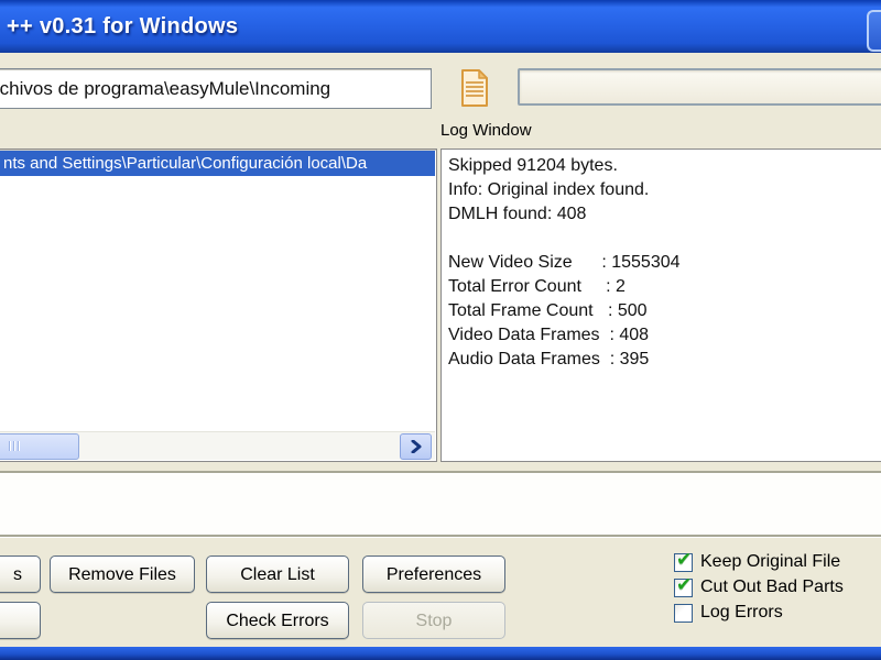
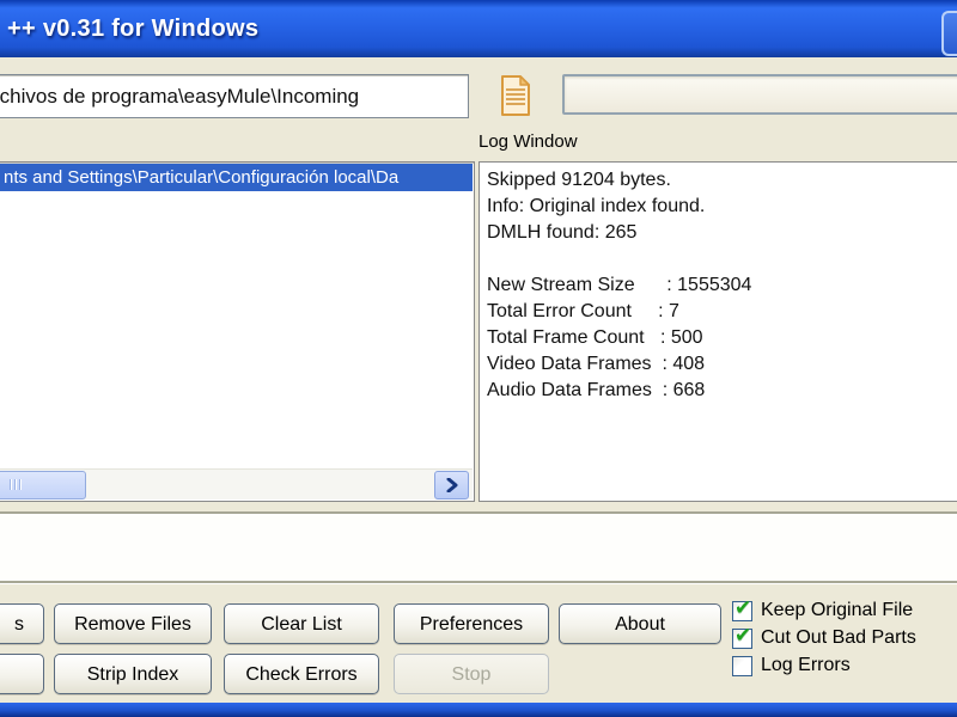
  ++ v0.31 for Windows
  chivos de programa\easyMule\Incoming
  Log Window
  nts and Settings\Particular\Configuración local\Da
  Skipped 91204 bytes.
  Info: Original index found.
- DMLH found: 408
+ DMLH found: 265
- New Video Size : 1555304
+ New Stream Size : 1555304
- Total Error Count : 2
+ Total Error Count : 7
  Total Frame Count : 500
  Video Data Frames : 408
- Audio Data Frames : 395
+ Audio Data Frames : 668
  s
  Remove Files
  Clear List
  Preferences
+ About
+ Strip Index
  Check Errors
  Stop
  ✔
  Keep Original File
  ✔
  Cut Out Bad Parts
  Log Errors
